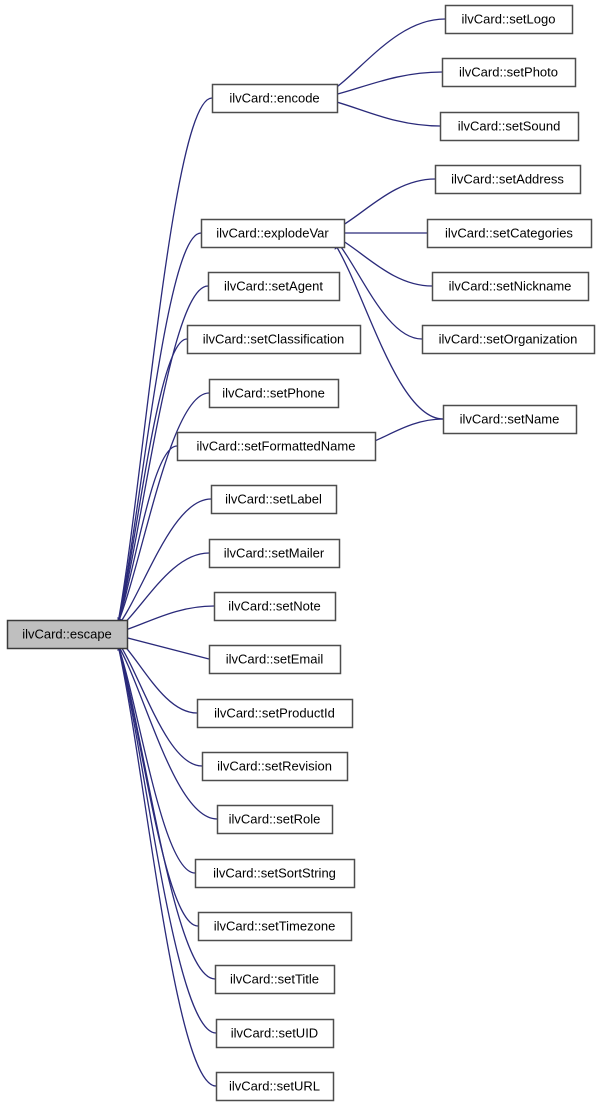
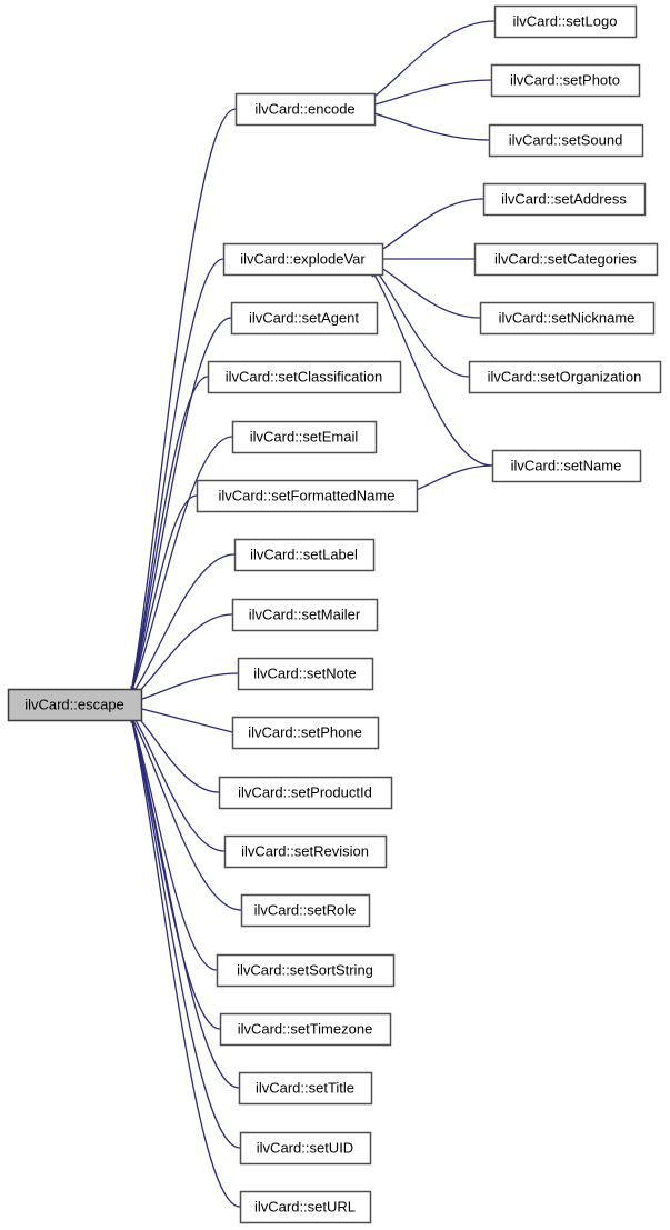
  ilvCard::escape
  ilvCard::encode
  ilvCard::setLogo
  ilvCard::setPhoto
  ilvCard::setSound
  ilvCard::explodeVar
  ilvCard::setAddress
  ilvCard::setCategories
  ilvCard::setNickname
  ilvCard::setOrganization
  ilvCard::setAgent
  ilvCard::setClassification
- ilvCard::setPhone
+ ilvCard::setEmail
  ilvCard::setFormattedName
  ilvCard::setName
  ilvCard::setLabel
  ilvCard::setMailer
  ilvCard::setNote
- ilvCard::setEmail
+ ilvCard::setPhone
  ilvCard::setProductId
  ilvCard::setRevision
  ilvCard::setRole
  ilvCard::setSortString
  ilvCard::setTimezone
  ilvCard::setTitle
  ilvCard::setUID
  ilvCard::setURL
